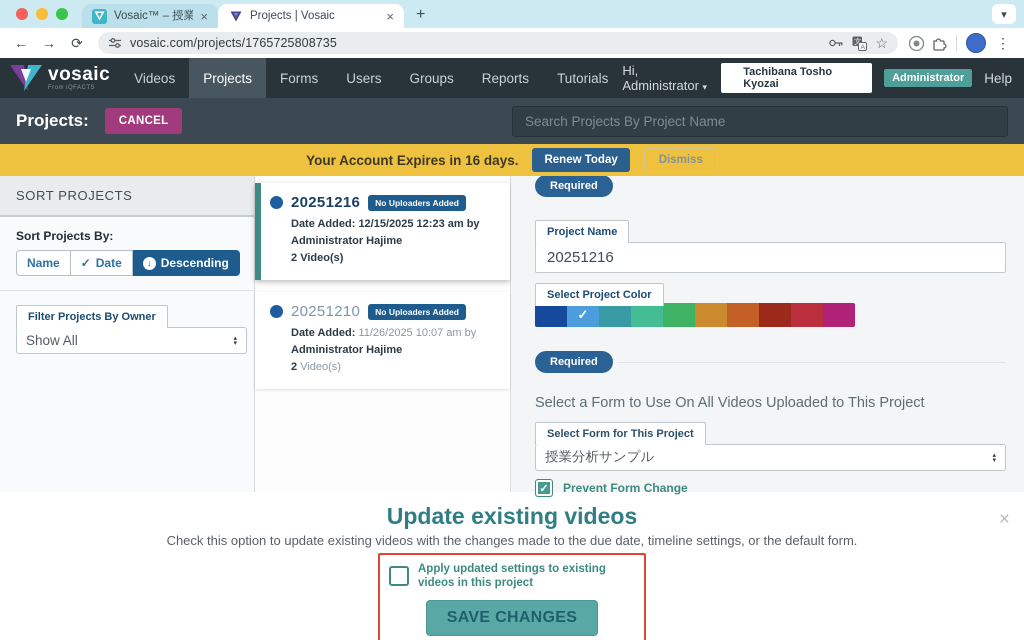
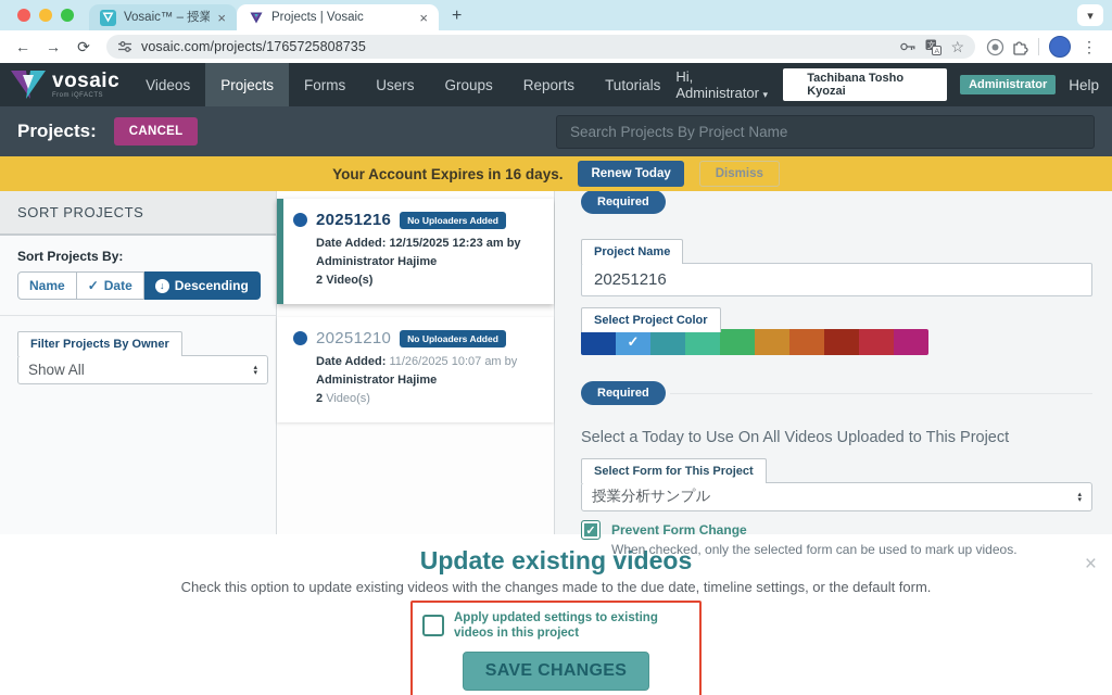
  ×
  Projects | Vosaic
  ×
  +
  ▾
  ←
  →
  ⟳
  vosaic.com/projects/1765725808735
  文
  ☆
  ⋮
  vosaic
  Videos
  Projects
  Forms
  Users
  Groups
  Reports
  Tutorials
  Hi, Administrator ▾
  Tachibana Tosho Kyozai
  Administrator
  Help
  Projects:
  CANCEL
  Search Projects By Project Name
  Your Account Expires in 16 days.
  Renew Today
  Dismiss
  SORT PROJECTS
  Sort Projects By:
  Name
  ✓
  Date
  ↓
  Descending
  Filter Projects By Owner
  Show All
  20251216
  No Uploaders Added
  Date Added: 12/15/2025 12:23 am by Administrator Hajime
  2 Video(s)
  20251210
  No Uploaders Added
  Date Added: 11/26/2025 10:07 am by Administrator Hajime
  2 Video(s)
  Required
  Project Name 20251216
  Select Project Color
  ✓
  Required
- Select a Form to Use On All Videos Uploaded to This Project
+ Select a Today to Use On All Videos Uploaded to This Project
  Select Form for This Project
  授業分析サンプル
  ✓
  Prevent Form Change
+ When checked, only the selected form can be used to mark up videos.
  ×
  Update existing videos
  Check this option to update existing videos with the changes made to the due date, timeline settings, or the default form.
  Apply updated settings to existing videos in this project
  SAVE CHANGES
